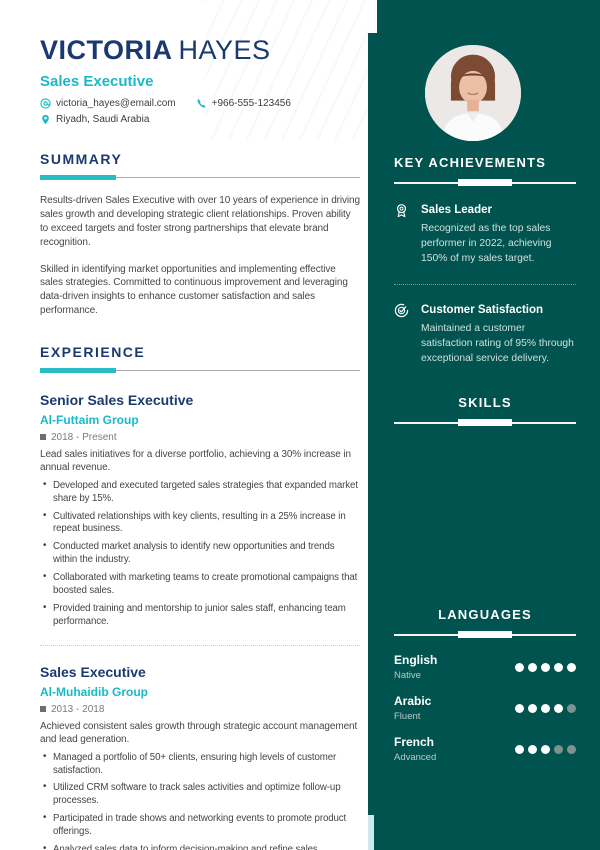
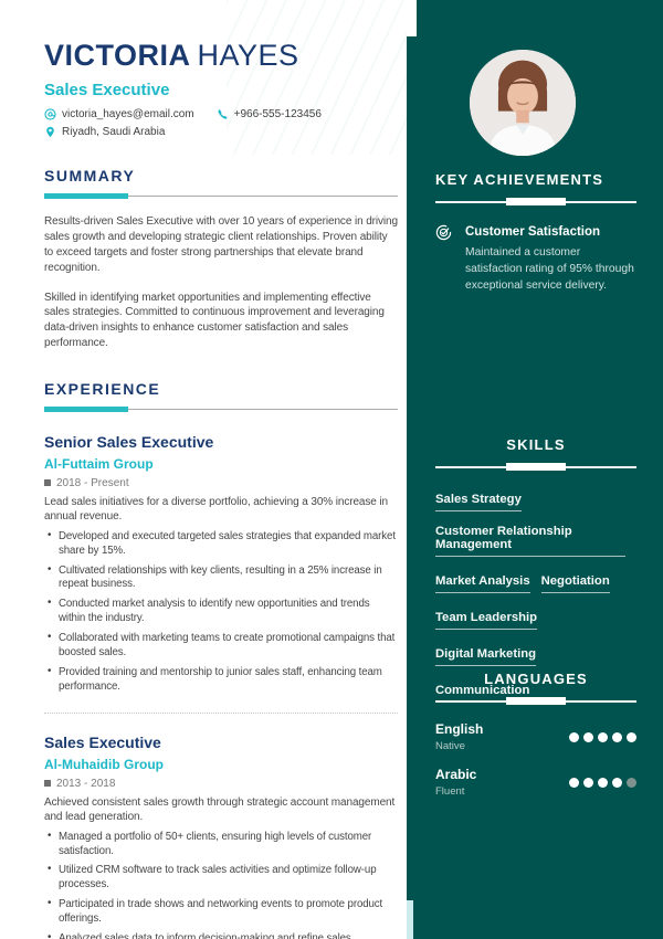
  VICTORIA HAYES
  Sales Executive
  victoria_hayes@email.com
  +966-555-123456
  Riyadh, Saudi Arabia
  SUMMARY
  Results-driven Sales Executive with over 10 years of experience in driving sales growth and developing strategic client relationships. Proven ability to exceed targets and foster strong partnerships that elevate brand recognition.
  Skilled in identifying market opportunities and implementing effective sales strategies. Committed to continuous improvement and leveraging data-driven insights to enhance customer satisfaction and sales performance.
  EXPERIENCE
  Senior Sales Executive
  Al-Futtaim Group
  2018 - Present
  Lead sales initiatives for a diverse portfolio, achieving a 30% increase in annual revenue.
  Developed and executed targeted sales strategies that expanded market share by 15%.
  Cultivated relationships with key clients, resulting in a 25% increase in repeat business.
  Conducted market analysis to identify new opportunities and trends within the industry.
  Collaborated with marketing teams to create promotional campaigns that boosted sales.
  Provided training and mentorship to junior sales staff, enhancing team performance.
  Sales Executive
  Al-Muhaidib Group
  2013 - 2018
  Achieved consistent sales growth through strategic account management and lead generation.
  Managed a portfolio of 50+ clients, ensuring high levels of customer satisfaction.
  Utilized CRM software to track sales activities and optimize follow-up processes.
  Participated in trade shows and networking events to promote product offerings.
  Analyzed sales data to inform decision-making and refine sales
  KEY ACHIEVEMENTS
- Sales Leader
- Recognized as the top sales performer in 2022, achieving 150% of my sales target.
  Customer Satisfaction
  Maintained a customer satisfaction rating of 95% through exceptional service delivery.
  SKILLS
+ Sales Strategy
+ Customer Relationship Management
+ Market Analysis Negotiation
+ Team Leadership
+ Digital Marketing
+ Communication
  LANGUAGES
  English
  Native
  Arabic
  Fluent
- French
- Advanced
